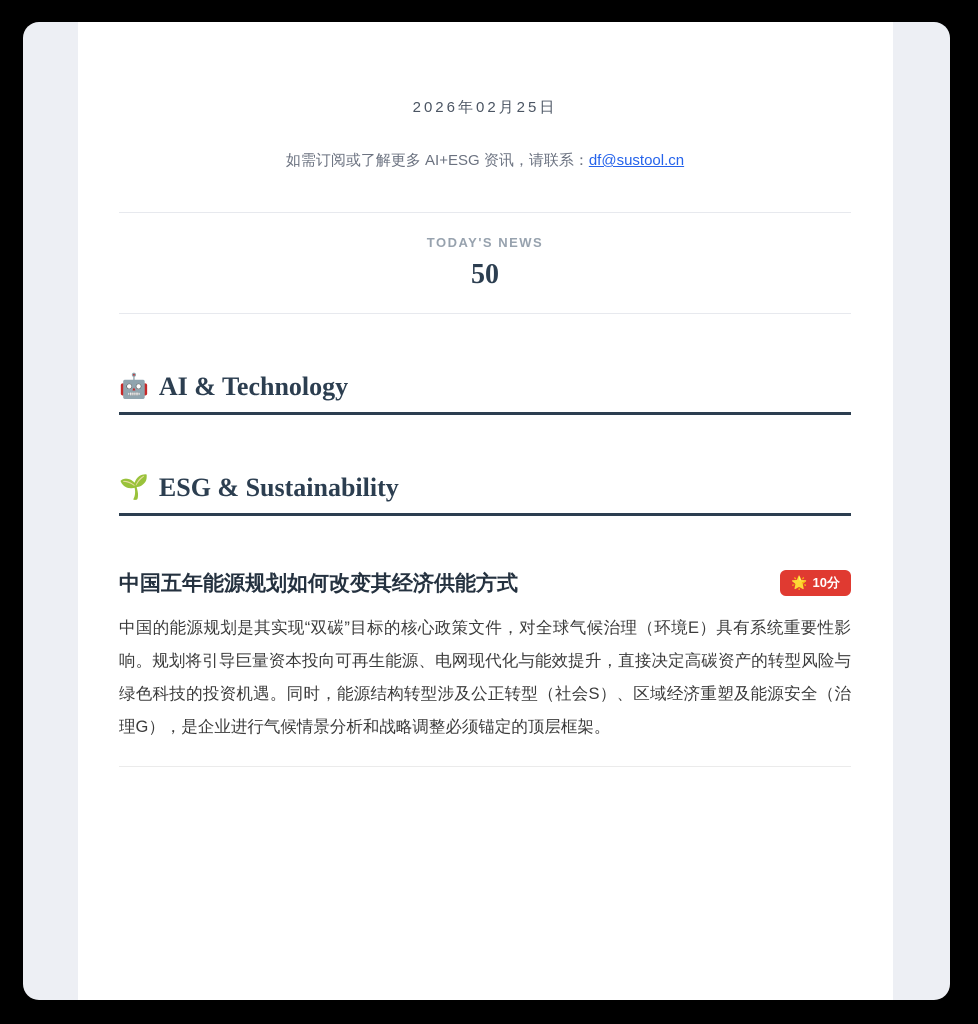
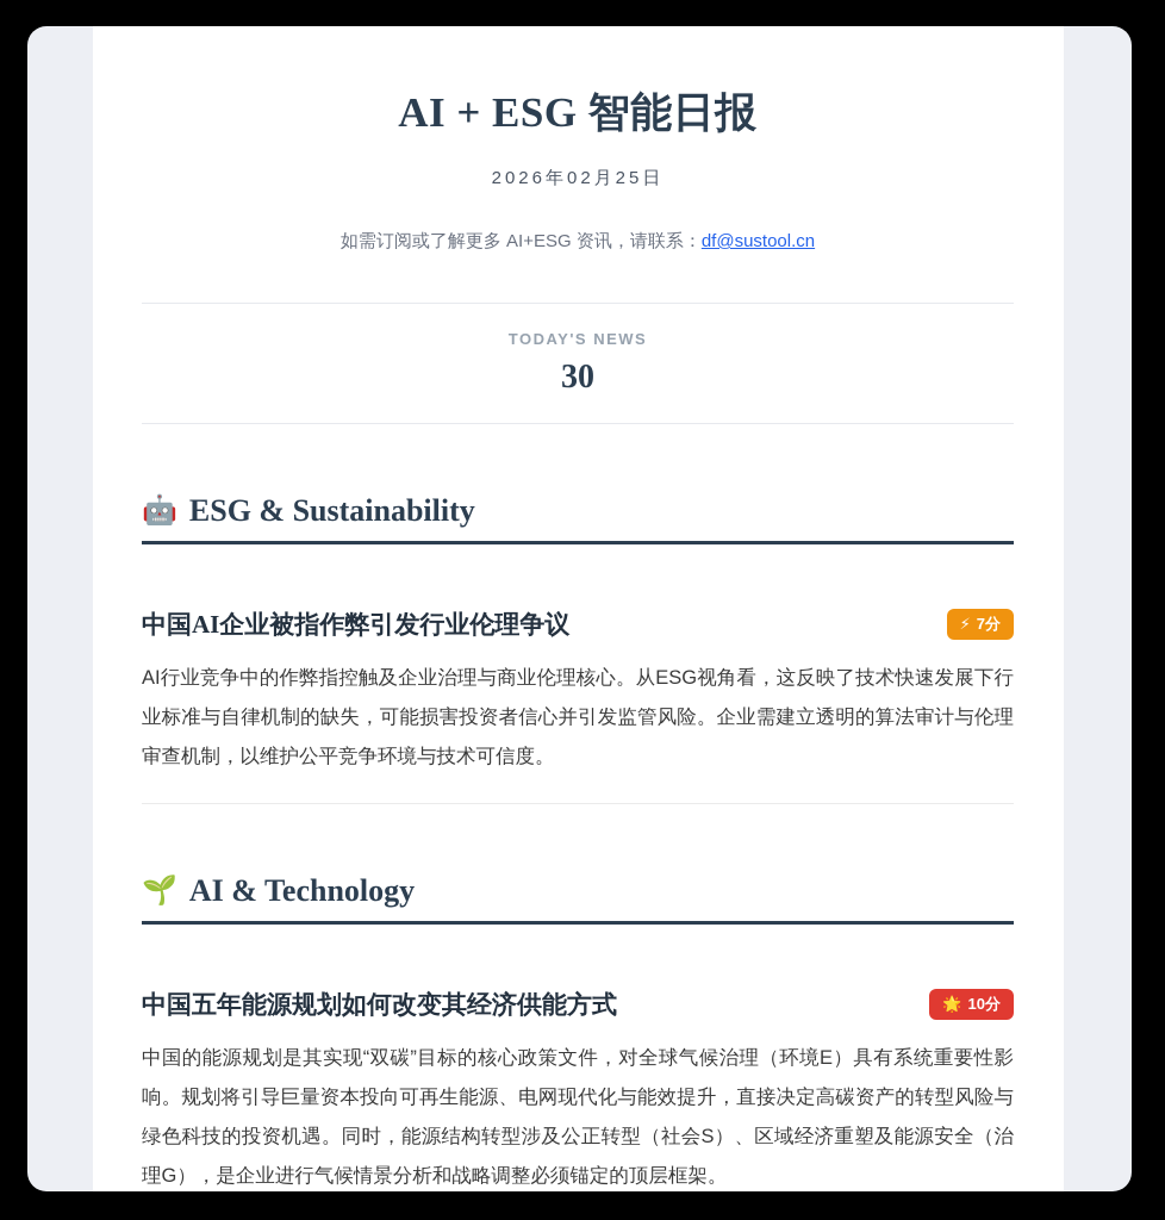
+ AI + ESG 智能日报
  2026年02月25日
  如需订阅或了解更多 AI+ESG 资讯，请联系：df@sustool.cn
  TODAY'S NEWS
- 50
+ 30
  🤖
- AI & Technology
+ ESG & Sustainability
+ 中国AI企业被指作弊引发行业伦理争议
+ ⚡
+ 7分
+ AI行业竞争中的作弊指控触及企业治理与商业伦理核心。从ESG视角看，这反映了技术快速发展下行业标准与自律机制的缺失，可能损害投资者信心并引发监管风险。企业需建立透明的算法审计与伦理审查机制，以维护公平竞争环境与技术可信度。
  🌱
- ESG & Sustainability
+ AI & Technology
  中国五年能源规划如何改变其经济供能方式
  🌟
  10分
  中国的能源规划是其实现“双碳”目标的核心政策文件，对全球气候治理（环境E）具有系统重要性影响。规划将引导巨量资本投向可再生能源、电网现代化与能效提升，直接决定高碳资产的转型风险与绿色科技的投资机遇。同时，能源结构转型涉及公正转型（社会S）、区域经济重塑及能源安全（治理G），是企业进行气候情景分析和战略调整必须锚定的顶层框架。
